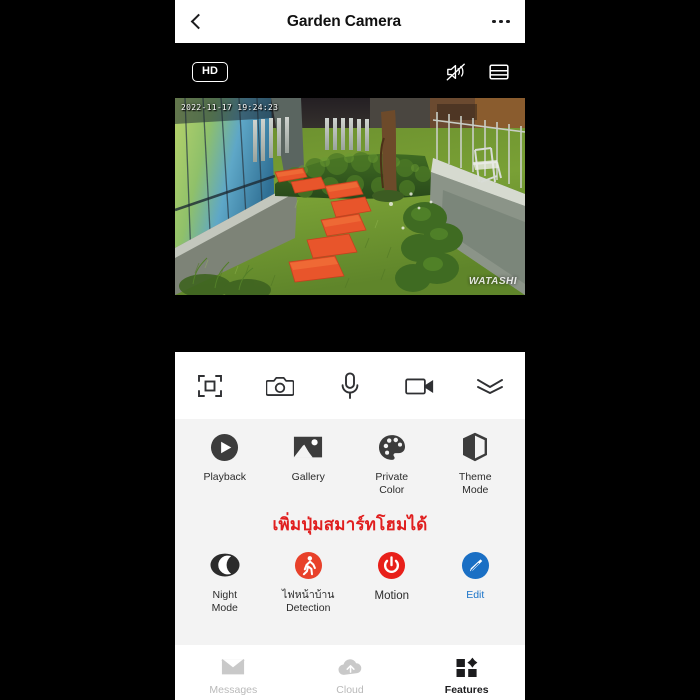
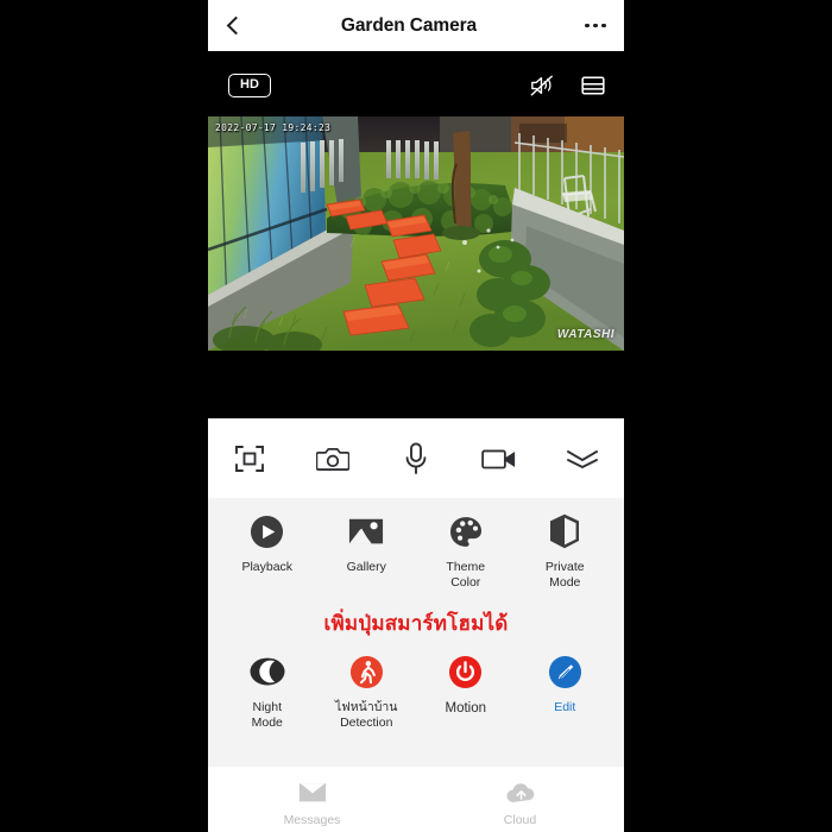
  Garden Camera
  HD
- 2022-11-17 19:24:23
+ 2022-07-17 19:24:23
  WATASHI
  Playback
  Gallery
- Private
+ Theme
  Color
- Theme
+ Private
  Mode
  เพิ่มปุ่มสมาร์ทโฮมได้
  Night
  Mode
  ไฟหน้าบ้าน
  Detection
  Motion
  Edit
  Messages
  Cloud
- Features
